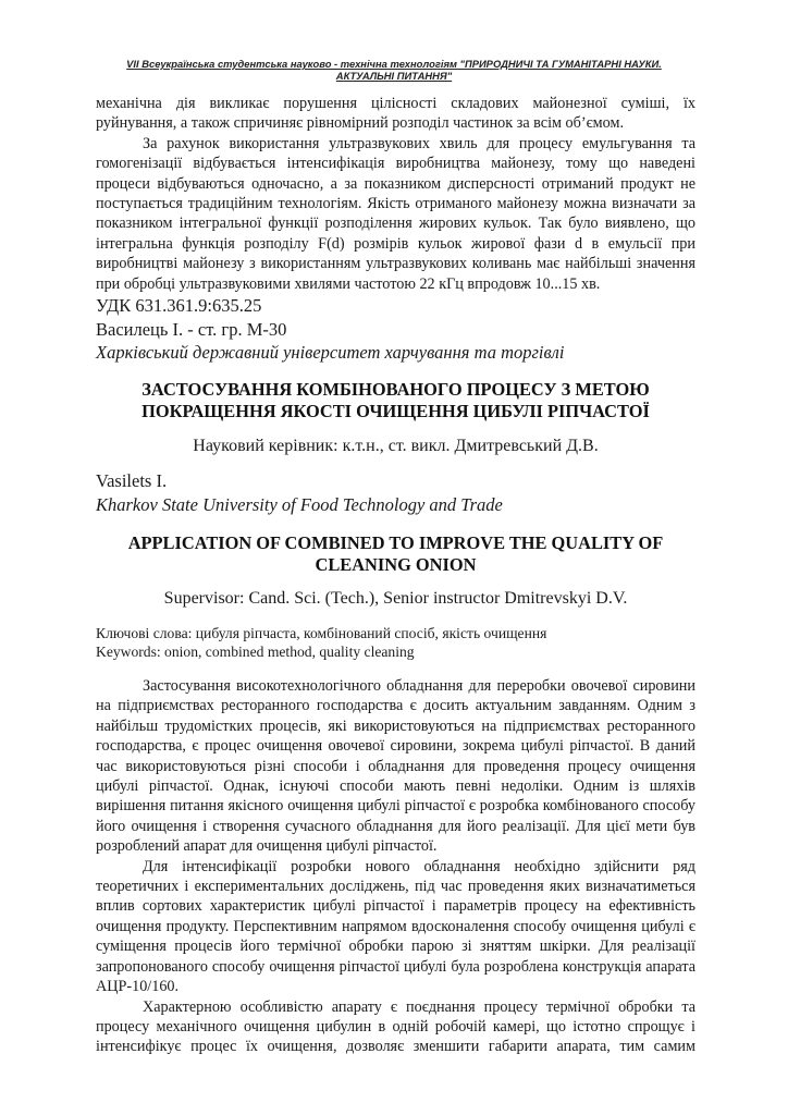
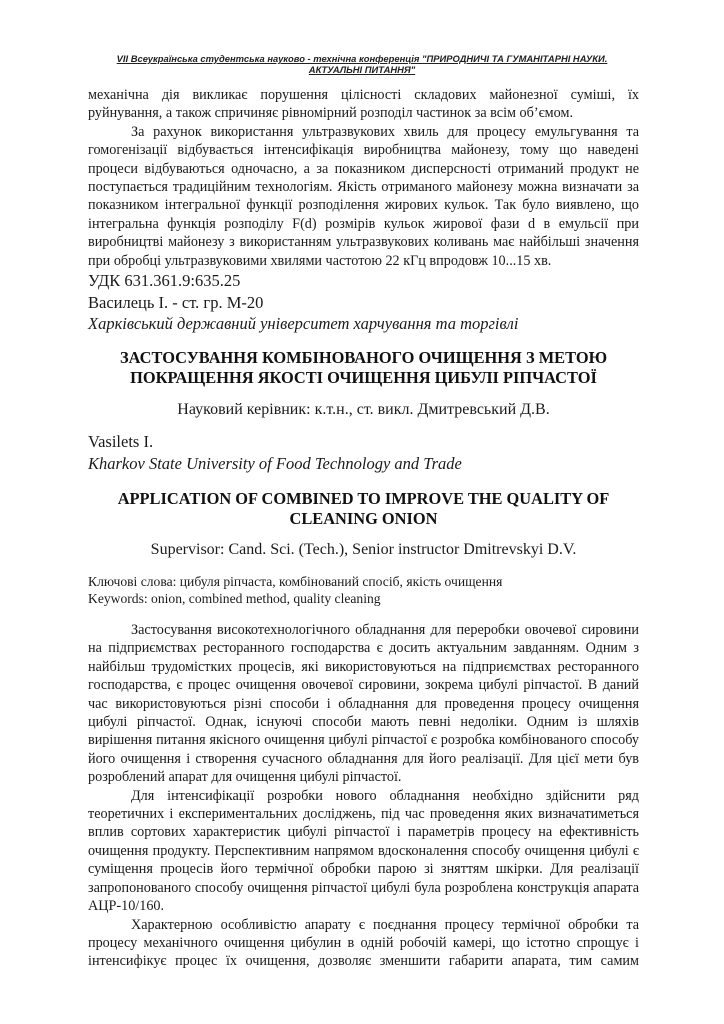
- VII Всеукраїнська студентська науково - технічна технологіям "ПРИРОДНИЧІ ТА ГУМАНІТАРНІ НАУКИ. АКТУАЛЬНІ ПИТАННЯ"
+ VII Всеукраїнська студентська науково - технічна конференція "ПРИРОДНИЧІ ТА ГУМАНІТАРНІ НАУКИ. АКТУАЛЬНІ ПИТАННЯ"
  механічна дія викликає порушення цілісності складових майонезної суміші, їх руйнування, а також спричиняє рівномірний розподіл частинок за всім об’ємом.
  За рахунок використання ультразвукових хвиль для процесу емульгування та гомогенізації відбувається інтенсифікація виробництва майонезу, тому що наведені процеси відбуваються одночасно, а за показником дисперсності отриманий продукт не поступається традиційним технологіям. Якість отриманого майонезу можна визначати за показником інтегральної функції розподілення жирових кульок. Так було виявлено, що інтегральна функція розподілу F(d) розмірів кульок жирової фази d в емульсії при виробництві майонезу з використанням ультразвукових коливань має найбільші значення при обробці ультразвуковими хвилями частотою 22 кГц впродовж 10...15 хв.
  УДК 631.361.9:635.25
- Василець І. - ст. гр. М-30
+ Василець І. - ст. гр. М-20
  Харківський державний університет харчування та торгівлі
- ЗАСТОСУВАННЯ КОМБІНОВАНОГО ПРОЦЕСУ З МЕТОЮ
+ ЗАСТОСУВАННЯ КОМБІНОВАНОГО ОЧИЩЕННЯ З МЕТОЮ
  ПОКРАЩЕННЯ ЯКОСТІ ОЧИЩЕННЯ ЦИБУЛІ РІПЧАСТОЇ
  Науковий керівник: к.т.н., ст. викл. Дмитревський Д.В.
  Vasilets I.
  Kharkov State University of Food Technology and Trade
  APPLICATION OF COMBINED TO IMPROVE THE QUALITY OF
  CLEANING ONION
  Supervisor: Cand. Sci. (Tech.), Senior instructor Dmitrevskyi D.V.
  Ключові слова: цибуля ріпчаста, комбінований спосіб, якість очищення
  Keywords: onion, combined method, quality cleaning
  Застосування високотехнологічного обладнання для переробки овочевої сировини на підприємствах ресторанного господарства є досить актуальним завданням. Одним з найбільш трудомістких процесів, які використовуються на підприємствах ресторанного господарства, є процес очищення овочевої сировини, зокрема цибулі ріпчастої. В даний час використовуються різні способи і обладнання для проведення процесу очищення цибулі ріпчастої. Однак, існуючі способи мають певні недоліки. Одним із шляхів вирішення питання якісного очищення цибулі ріпчастої є розробка комбінованого способу його очищення і створення сучасного обладнання для його реалізації. Для цієї мети був розроблений апарат для очищення цибулі ріпчастої.
  Для інтенсифікації розробки нового обладнання необхідно здійснити ряд теоретичних і експериментальних досліджень, під час проведення яких визначатиметься вплив сортових характеристик цибулі ріпчастої і параметрів процесу на ефективність очищення продукту. Перспективним напрямом вдосконалення способу очищення цибулі є суміщення процесів його термічної обробки парою зі зняттям шкірки. Для реалізації запропонованого способу очищення ріпчастої цибулі була розроблена конструкція апарата АЦР-10/160.
  Характерною особливістю апарату є поєднання процесу термічної обробки та процесу механічного очищення цибулин в одній робочій камері, що істотно спрощує і інтенсифікує процес їх очищення, дозволяє зменшити габарити апарата, тим самим
